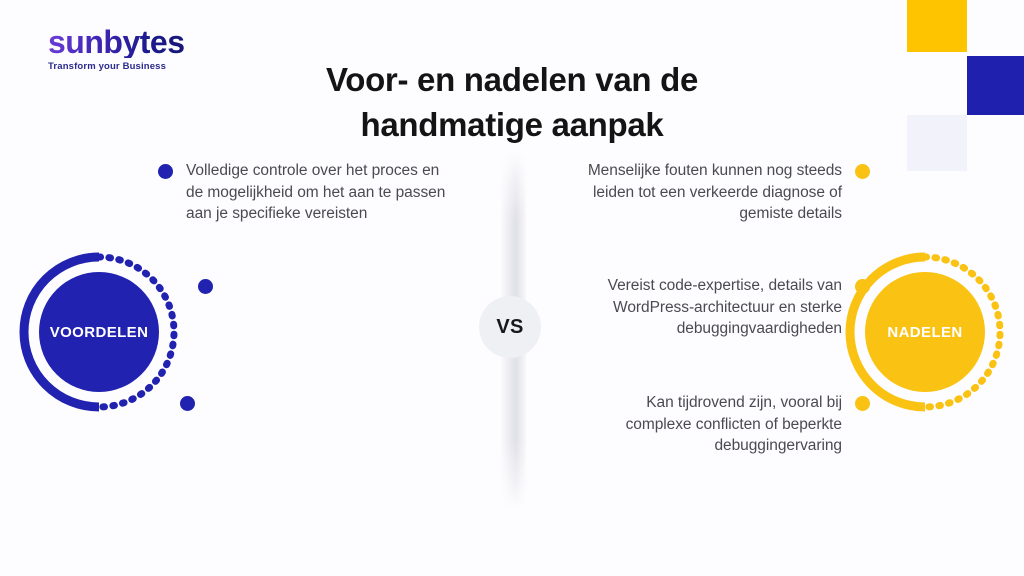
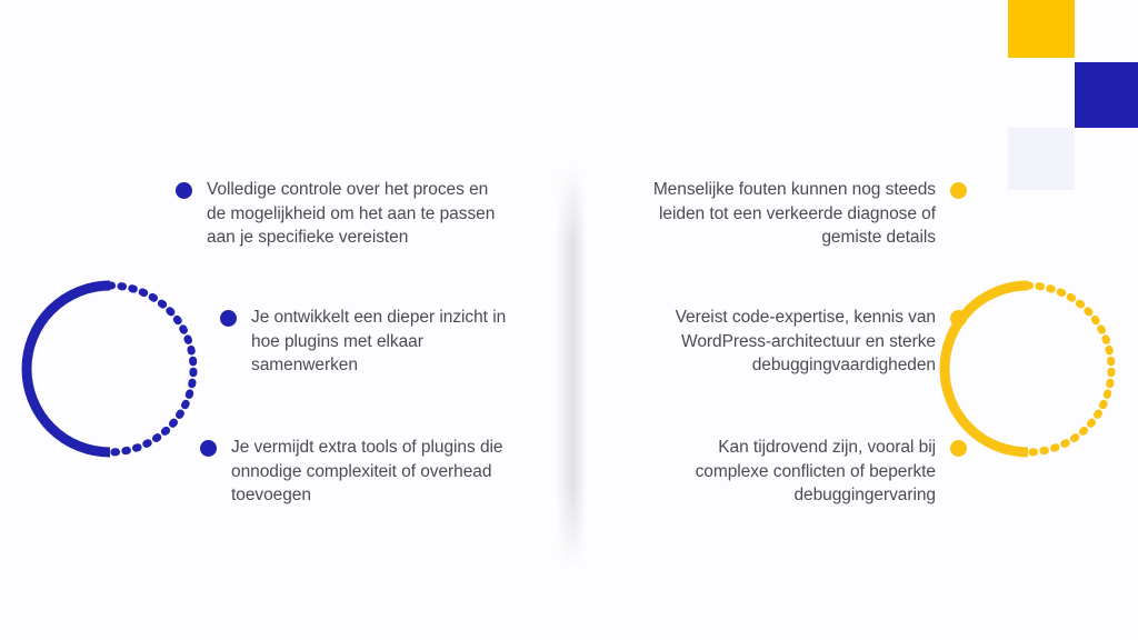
- sunbytes
- Transform your Business
- Voor- en nadelen van de handmatige aanpak
- VS
- VOORDELEN
- NADELEN
  Volledige controle over het proces en de mogelijkheid om het aan te passen aan je specifieke vereisten
+ Je ontwikkelt een dieper inzicht in hoe plugins met elkaar samenwerken
+ Je vermijdt extra tools of plugins die onnodige complexiteit of overhead toevoegen
  Menselijke fouten kunnen nog steeds leiden tot een verkeerde diagnose of gemiste details
- Vereist code-expertise, details van WordPress-architectuur en sterke debuggingvaardigheden
+ Vereist code-expertise, kennis van WordPress-architectuur en sterke debuggingvaardigheden
  Kan tijdrovend zijn, vooral bij complexe conflicten of beperkte debuggingervaring
